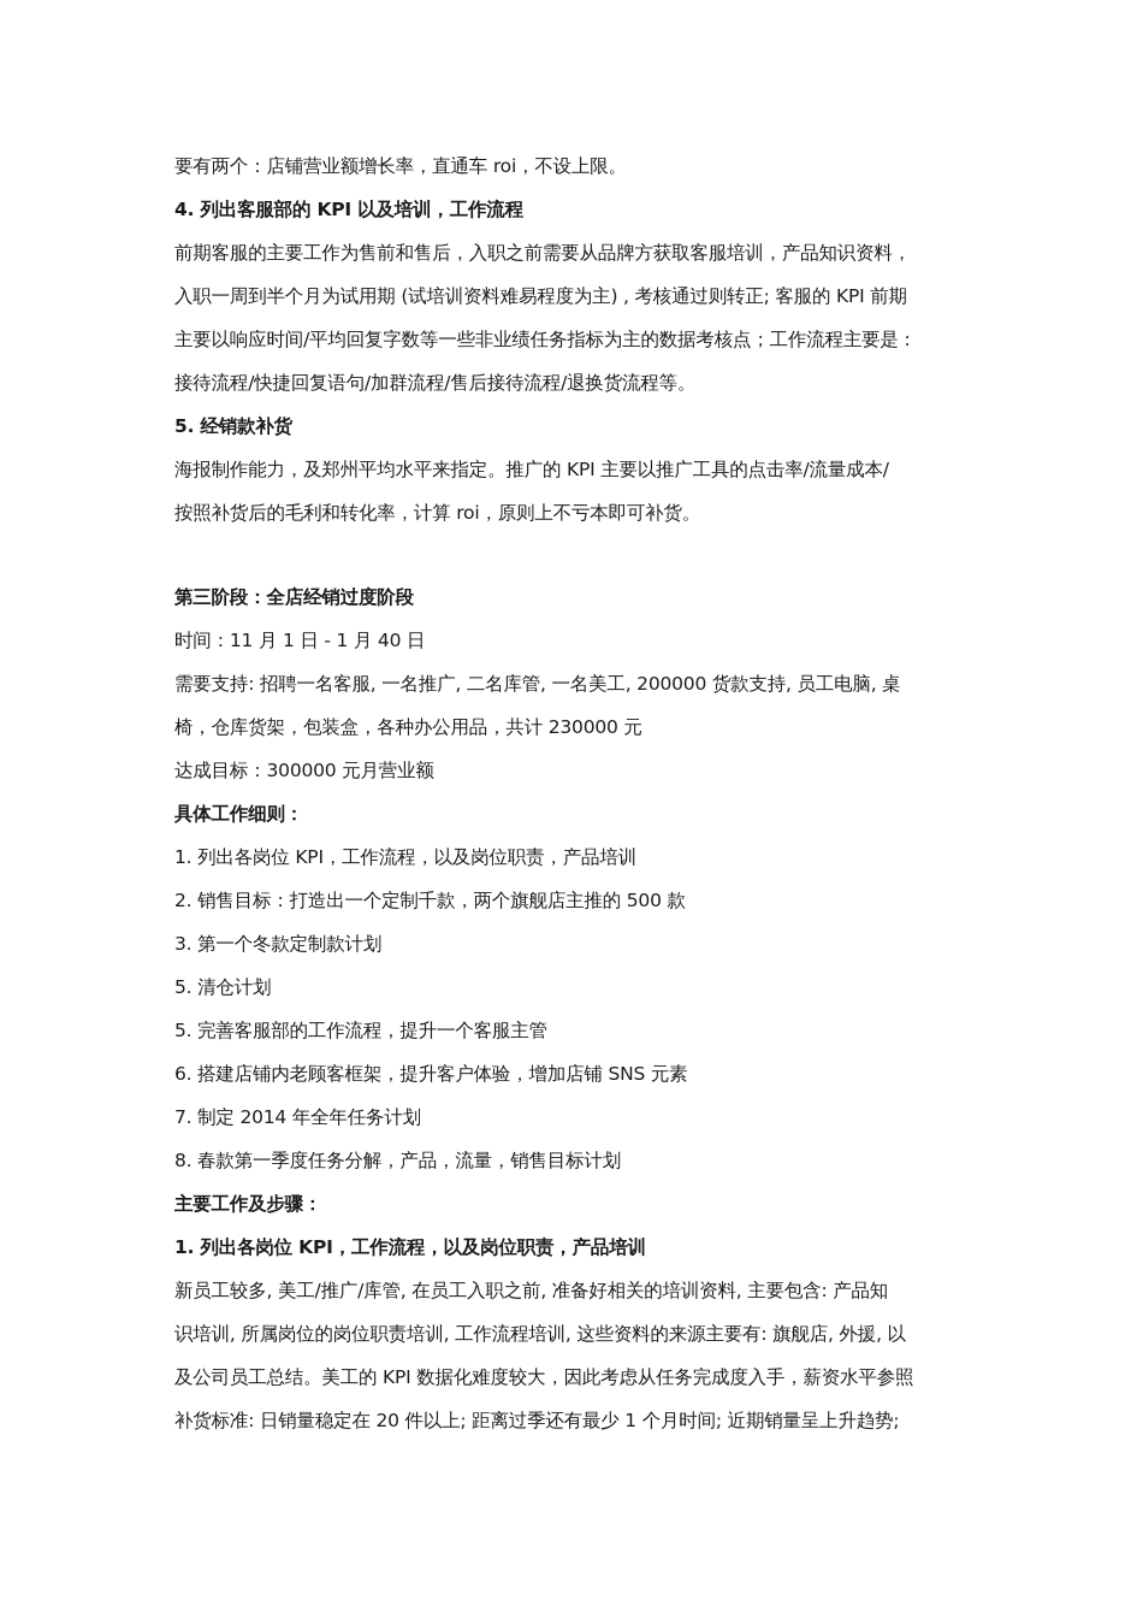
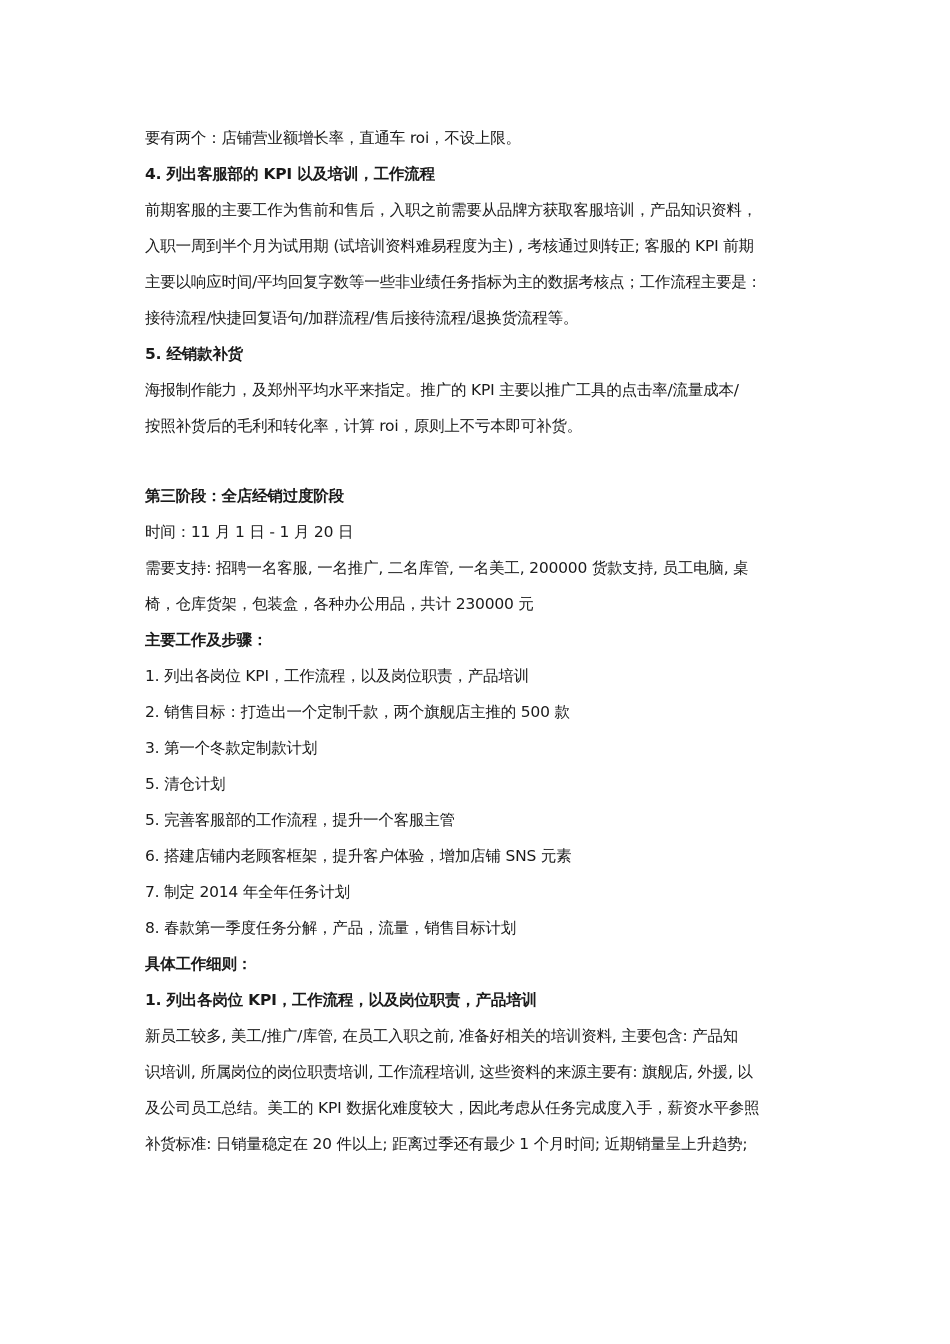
  要有两个：店铺营业额增长率，直通车 roi，不设上限。
  4. 列出客服部的 KPI 以及培训，工作流程
  前期客服的主要工作为售前和售后，入职之前需要从品牌方获取客服培训，产品知识资料，
  入职一周到半个月为试用期 (试培训资料难易程度为主) , 考核通过则转正; 客服的 KPI 前期
  主要以响应时间/平均回复字数等一些非业绩任务指标为主的数据考核点；工作流程主要是 :
  接待流程/快捷回复语句/加群流程/售后接待流程/退换货流程等。
  5. 经销款补货
  海报制作能力，及郑州平均水平来指定。推广的 KPI 主要以推广工具的点击率/流量成本/
  按照补货后的毛利和转化率，计算 roi，原则上不亏本即可补货。
  第三阶段：全店经销过度阶段
- 时间：11 月 1 日 - 1 月 40 日
+ 时间：11 月 1 日 - 1 月 20 日
  需要支持: 招聘一名客服, 一名推广, 二名库管, 一名美工, 200000 货款支持, 员工电脑, 桌
  椅，仓库货架，包装盒，各种办公用品，共计 230000 元
- 达成目标：300000 元月营业额
- 具体工作细则：
+ 主要工作及步骤：
  1. 列出各岗位 KPI，工作流程，以及岗位职责，产品培训
  2. 销售目标：打造出一个定制千款，两个旗舰店主推的 500 款
  3. 第一个冬款定制款计划
  5. 清仓计划
  5. 完善客服部的工作流程，提升一个客服主管
  6. 搭建店铺内老顾客框架，提升客户体验，增加店铺 SNS 元素
  7. 制定 2014 年全年任务计划
  8. 春款第一季度任务分解，产品，流量，销售目标计划
- 主要工作及步骤：
+ 具体工作细则：
  1. 列出各岗位 KPI，工作流程，以及岗位职责，产品培训
  新员工较多, 美工/推广/库管, 在员工入职之前, 准备好相关的培训资料, 主要包含: 产品知
  识培训, 所属岗位的岗位职责培训, 工作流程培训, 这些资料的来源主要有: 旗舰店, 外援, 以
  及公司员工总结。美工的 KPI 数据化难度较大，因此考虑从任务完成度入手，薪资水平参照
  补货标准: 日销量稳定在 20 件以上; 距离过季还有最少 1 个月时间; 近期销量呈上升趋势;
